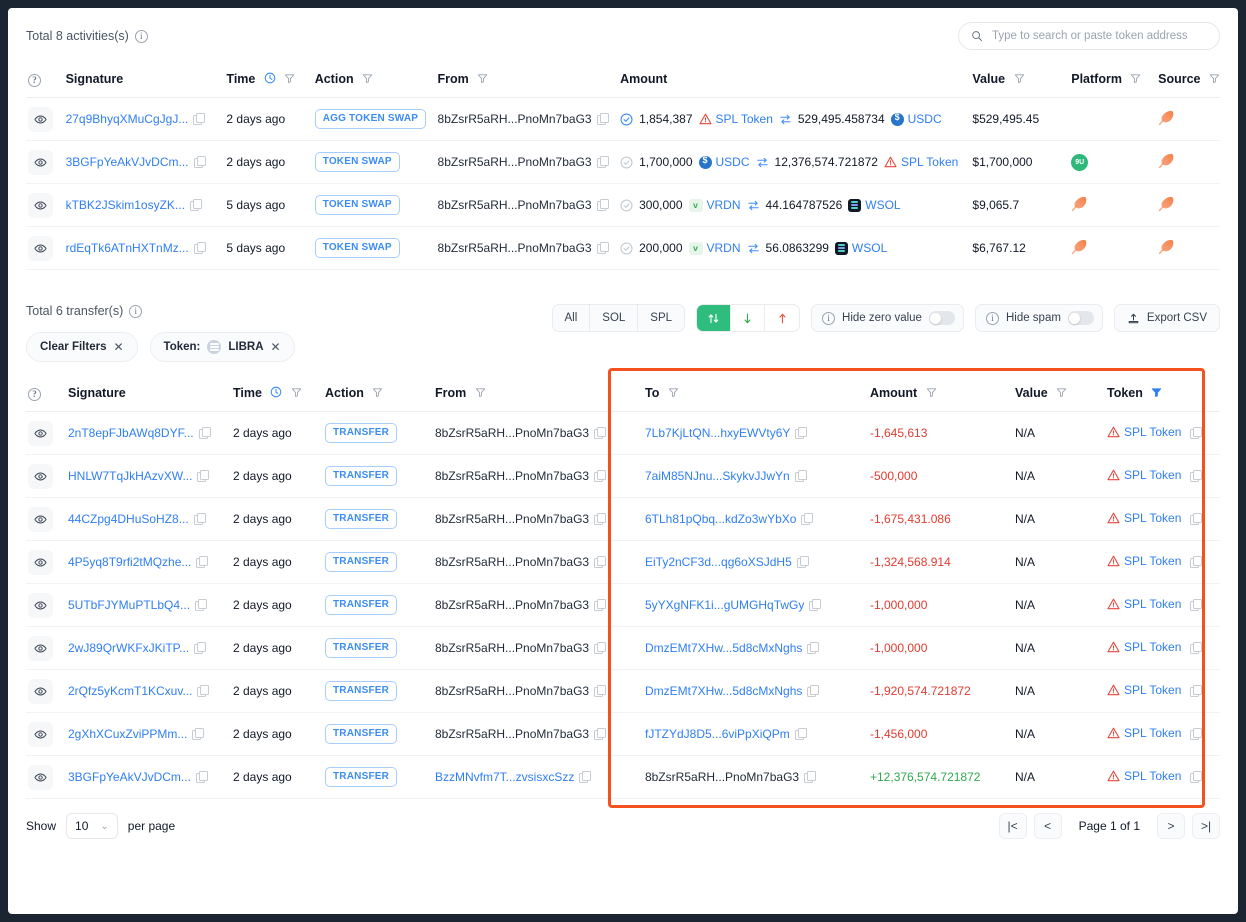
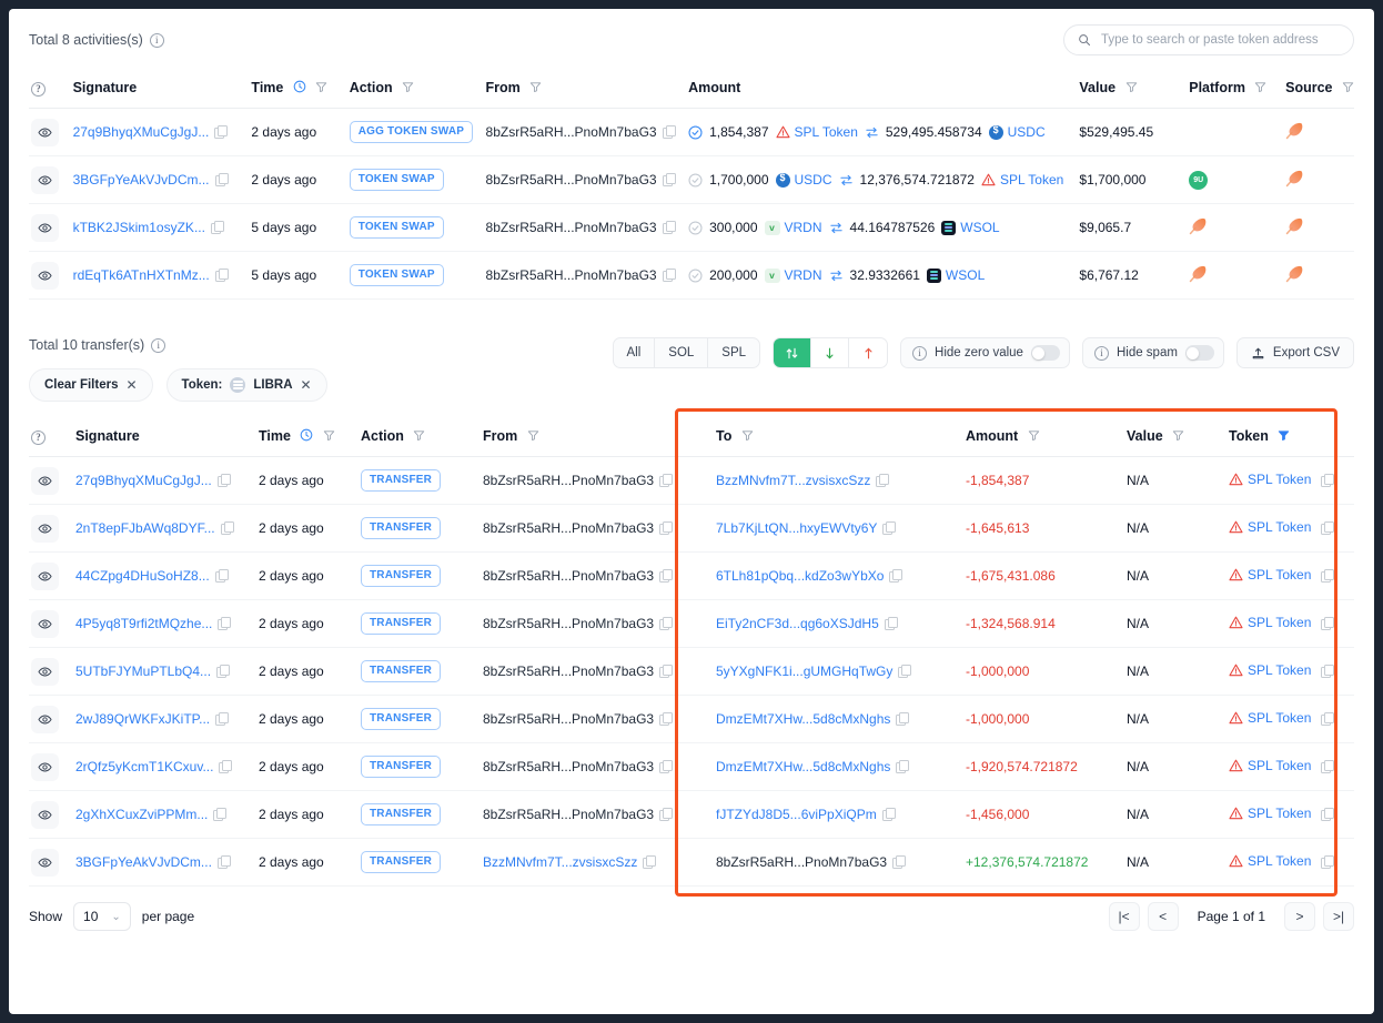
  Total 8 activities(s)
  i
  Type to search or paste token address
  ?	Signature	Time	Action	From	Amount	Value	Platform	Source
  	27q9BhyqXMuCgJgJ...	2 days ago	AGG TOKEN SWAP	8bZsrR5aRH...PnoMn7baG3	1,854,387 SPL Token 529,495.458734 USDC	$529,495.45
  	3BGFpYeAkVJvDCm...	2 days ago	TOKEN SWAP	8bZsrR5aRH...PnoMn7baG3	1,700,000 USDC 12,376,574.721872 SPL Token	$1,700,000
  	kTBK2JSkim1osyZK...	5 days ago	TOKEN SWAP	8bZsrR5aRH...PnoMn7baG3	300,000 v VRDN 44.164787526 WSOL	$9,065.7
- 	rdEqTk6ATnHXTnMz...	5 days ago	TOKEN SWAP	8bZsrR5aRH...PnoMn7baG3	200,000 v VRDN 56.0863299 WSOL	$6,767.12
+ 	rdEqTk6ATnHXTnMz...	5 days ago	TOKEN SWAP	8bZsrR5aRH...PnoMn7baG3	200,000 v VRDN 32.9332661 WSOL	$6,767.12
- Total 6 transfer(s)
+ Total 10 transfer(s)
  i
  Clear Filters
  ✕
  Token:
  LIBRA
  ✕
  All
  SOL
  SPL
  i
  Hide zero value
  i
  Hide spam
  Export CSV
  ?	Signature	Time	Action	From	To	Amount	Value	Token
+ 	27q9BhyqXMuCgJgJ...	2 days ago	TRANSFER	8bZsrR5aRH...PnoMn7baG3	BzzMNvfm7T...zvsisxcSzz	-1,854,387	N/A	SPL Token
  	2nT8epFJbAWq8DYF...	2 days ago	TRANSFER	8bZsrR5aRH...PnoMn7baG3	7Lb7KjLtQN...hxyEWVty6Y	-1,645,613	N/A	SPL Token
- 	HNLW7TqJkHAzvXW...	2 days ago	TRANSFER	8bZsrR5aRH...PnoMn7baG3	7aiM85NJnu...SkykvJJwYn	-500,000	N/A	SPL Token
  	44CZpg4DHuSoHZ8...	2 days ago	TRANSFER	8bZsrR5aRH...PnoMn7baG3	6TLh81pQbq...kdZo3wYbXo	-1,675,431.086	N/A	SPL Token
  	4P5yq8T9rfi2tMQzhe...	2 days ago	TRANSFER	8bZsrR5aRH...PnoMn7baG3	EiTy2nCF3d...qg6oXSJdH5	-1,324,568.914	N/A	SPL Token
  	5UTbFJYMuPTLbQ4...	2 days ago	TRANSFER	8bZsrR5aRH...PnoMn7baG3	5yYXgNFK1i...gUMGHqTwGy	-1,000,000	N/A	SPL Token
  	2wJ89QrWKFxJKiTP...	2 days ago	TRANSFER	8bZsrR5aRH...PnoMn7baG3	DmzEMt7XHw...5d8cMxNghs	-1,000,000	N/A	SPL Token
  	2rQfz5yKcmT1KCxuv...	2 days ago	TRANSFER	8bZsrR5aRH...PnoMn7baG3	DmzEMt7XHw...5d8cMxNghs	-1,920,574.721872	N/A	SPL Token
  	2gXhXCuxZviPPMm...	2 days ago	TRANSFER	8bZsrR5aRH...PnoMn7baG3	fJTZYdJ8D5...6viPpXiQPm	-1,456,000	N/A	SPL Token
  	3BGFpYeAkVJvDCm...	2 days ago	TRANSFER	BzzMNvfm7T...zvsisxcSzz	8bZsrR5aRH...PnoMn7baG3	+12,376,574.721872	N/A	SPL Token
  Show
  10
  ⌄
  per page
  |<
  <
  Page 1 of 1
  >
  >|
